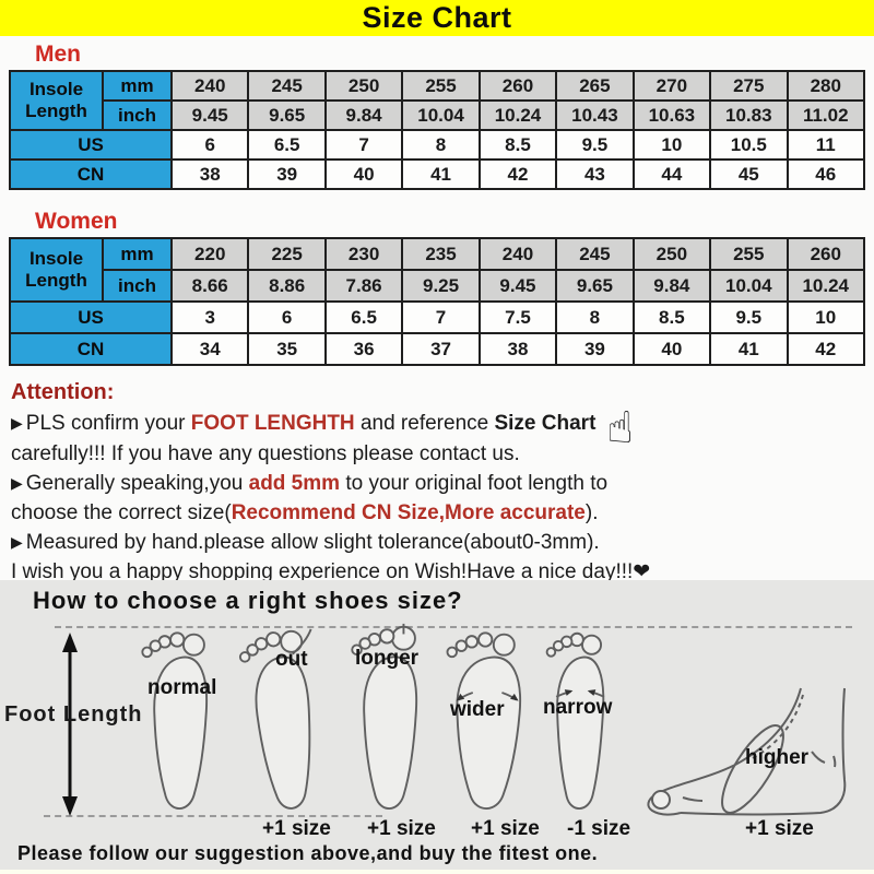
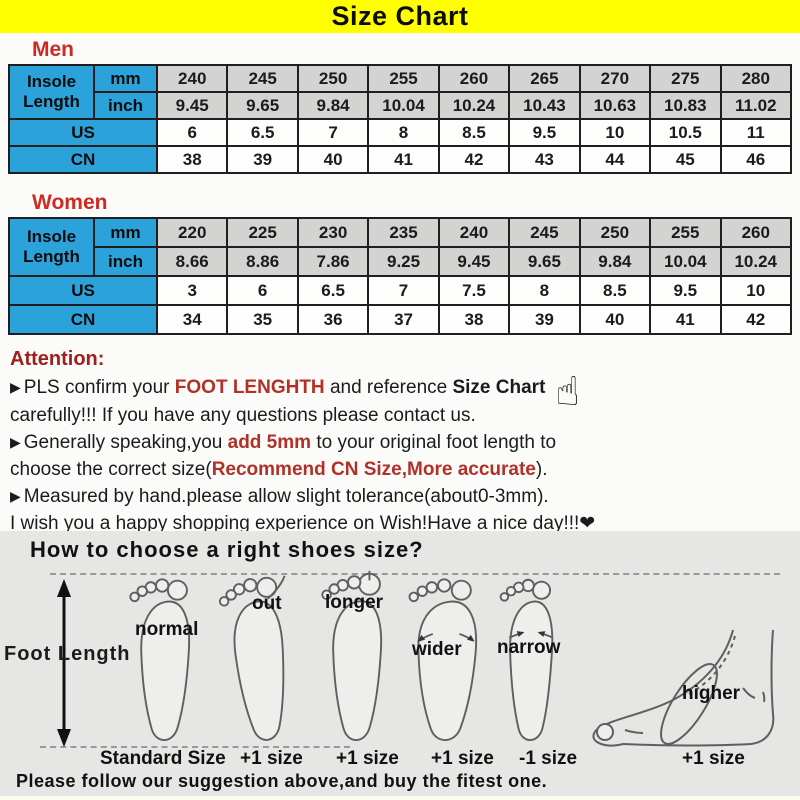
  Size Chart
  Men
  Insole Length	mm	240	245	250	255	260	265	270	275	280
  inch	9.45	9.65	9.84	10.04	10.24	10.43	10.63	10.83	11.02
  US	6	6.5	7	8	8.5	9.5	10	10.5	11
  CN	38	39	40	41	42	43	44	45	46
  Women
  Insole Length	mm	220	225	230	235	240	245	250	255	260
  inch	8.66	8.86	7.86	9.25	9.45	9.65	9.84	10.04	10.24
  US	3	6	6.5	7	7.5	8	8.5	9.5	10
  CN	34	35	36	37	38	39	40	41	42
  Attention:
  ▶ PLS confirm your FOOT LENGHTH and reference Size Chart ☝
  carefully!!! If you have any questions please contact us.
  ▶ Generally speaking,you add 5mm to your original foot length to
  choose the correct size(Recommend CN Size,More accurate).
  ▶ Measured by hand.please allow slight tolerance(about0-3mm).
  I wish you a happy shopping experience on Wish!Have a nice day!!!❤
  How to choose a right shoes size?
  Foot Length
  normal
  out
  longer
  wider
  narrow
  higher
+ Standard Size
  +1 size
  +1 size
  +1 size
  -1 size
  +1 size
  Please follow our suggestion above,and buy the fitest one.
